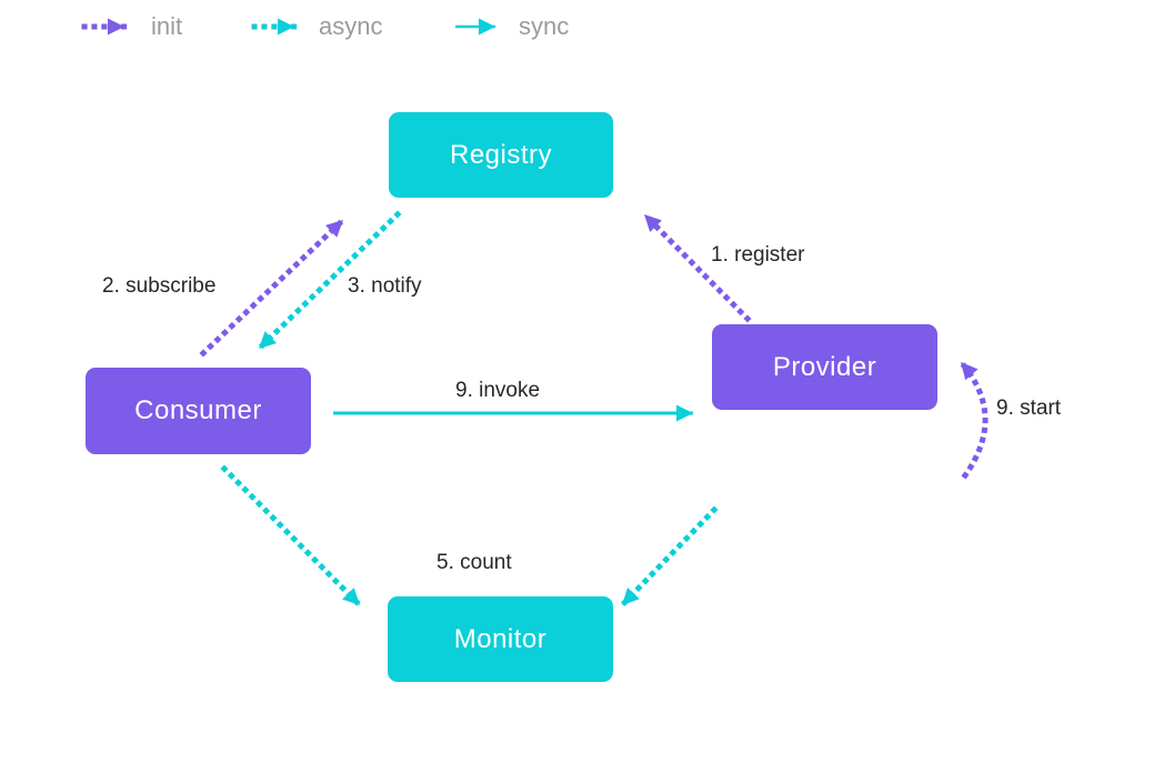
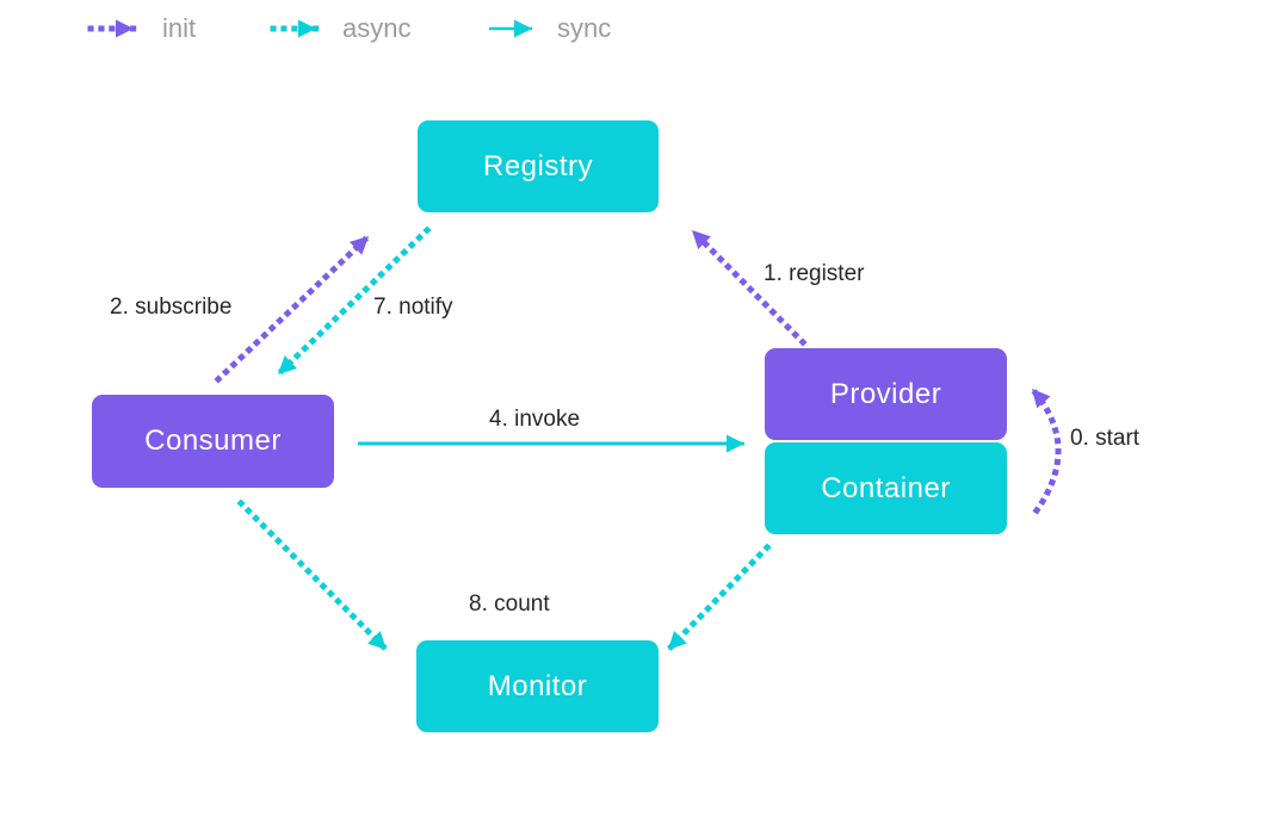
  init
  async
  sync
  Registry
  Provider
+ Container
  Consumer
  Monitor
  1. register
  2. subscribe
- 3. notify
+ 7. notify
- 9. invoke
+ 4. invoke
- 9. start
+ 0. start
- 5. count
+ 8. count
